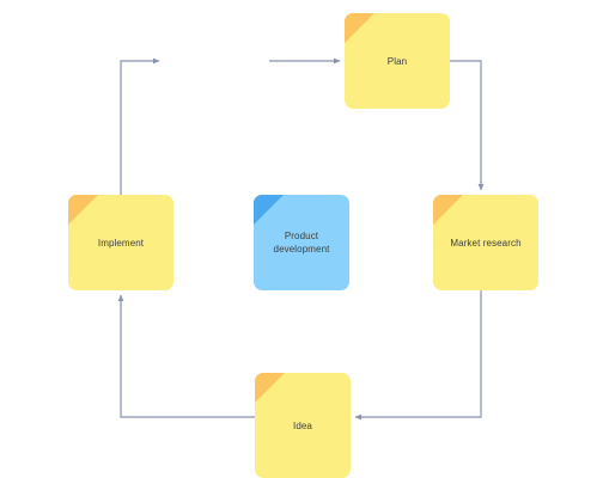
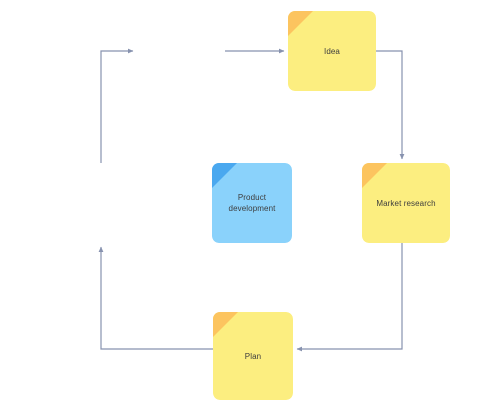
- Plan
+ Idea
  Market research
- Idea
+ Plan
- Implement
  Product
  development
